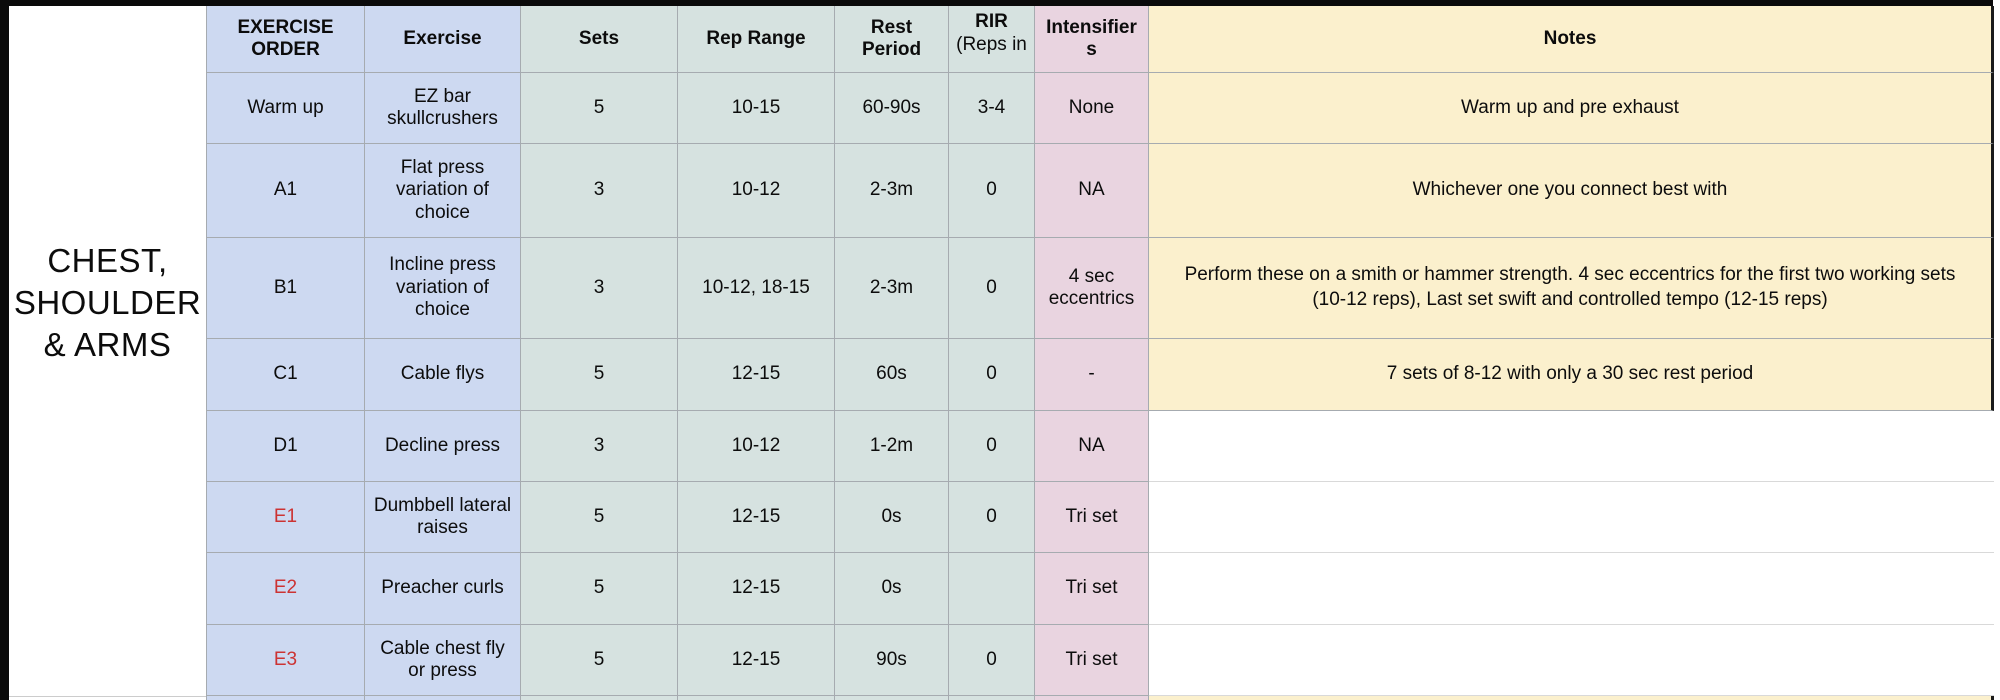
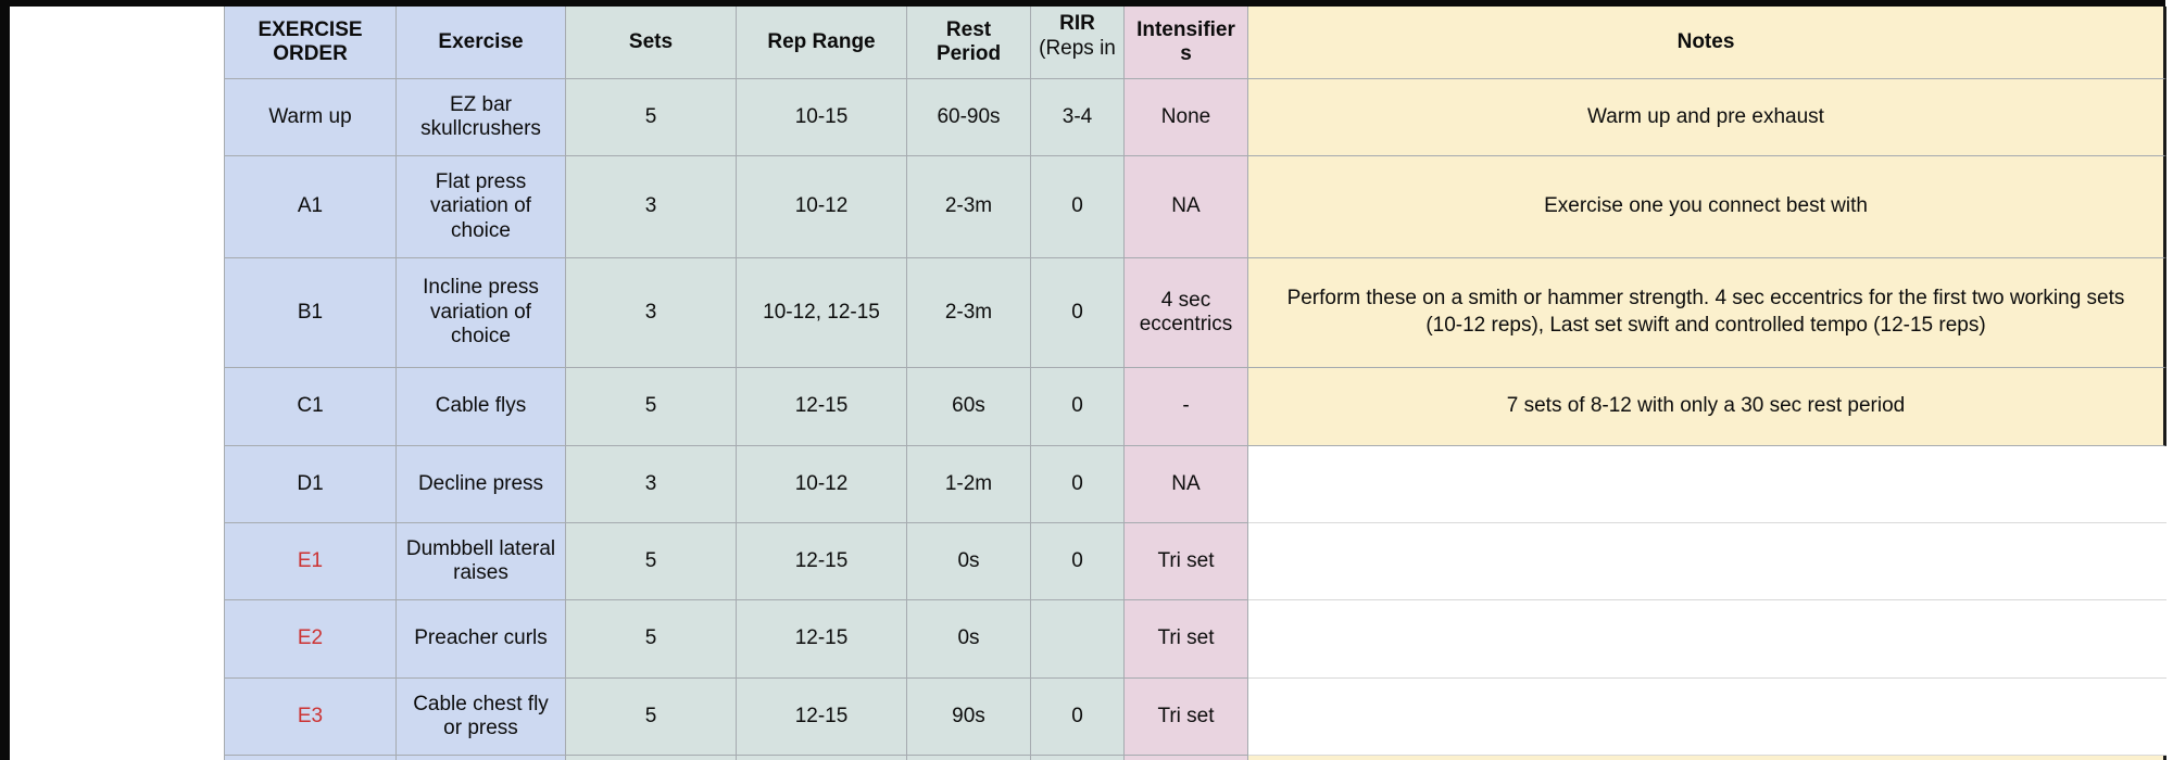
- CHEST, SHOULDER & ARMS
  EXERCISE ORDER
  Exercise
  Sets
  Rep Range
  Rest Period
  RIR
  (Reps in
  Intensifiers
  Notes
  Warm up
  EZ bar skullcrushers
  5
  10-15
  60-90s
  3-4
  None
  Warm up and pre exhaust
  A1
  Flat press variation of choice
  3
  10-12
  2-3m
  0
  NA
- Whichever one you connect best with
+ Exercise one you connect best with
  B1
  Incline press variation of choice
  3
- 10-12, 18-15
+ 10-12, 12-15
  2-3m
  0
  4 sec eccentrics
  Perform these on a smith or hammer strength. 4 sec eccentrics for the first two working sets (10-12 reps), Last set swift and controlled tempo (12-15 reps)
  C1
  Cable flys
  5
  12-15
  60s
  0
  -
  7 sets of 8-12 with only a 30 sec rest period
  D1
  Decline press
  3
  10-12
  1-2m
  0
  NA
  E1
  Dumbbell lateral raises
  5
  12-15
  0s
  0
  Tri set
  E2
  Preacher curls
  5
  12-15
  0s
  Tri set
  E3
  Cable chest fly or press
  5
  12-15
  90s
  0
  Tri set
